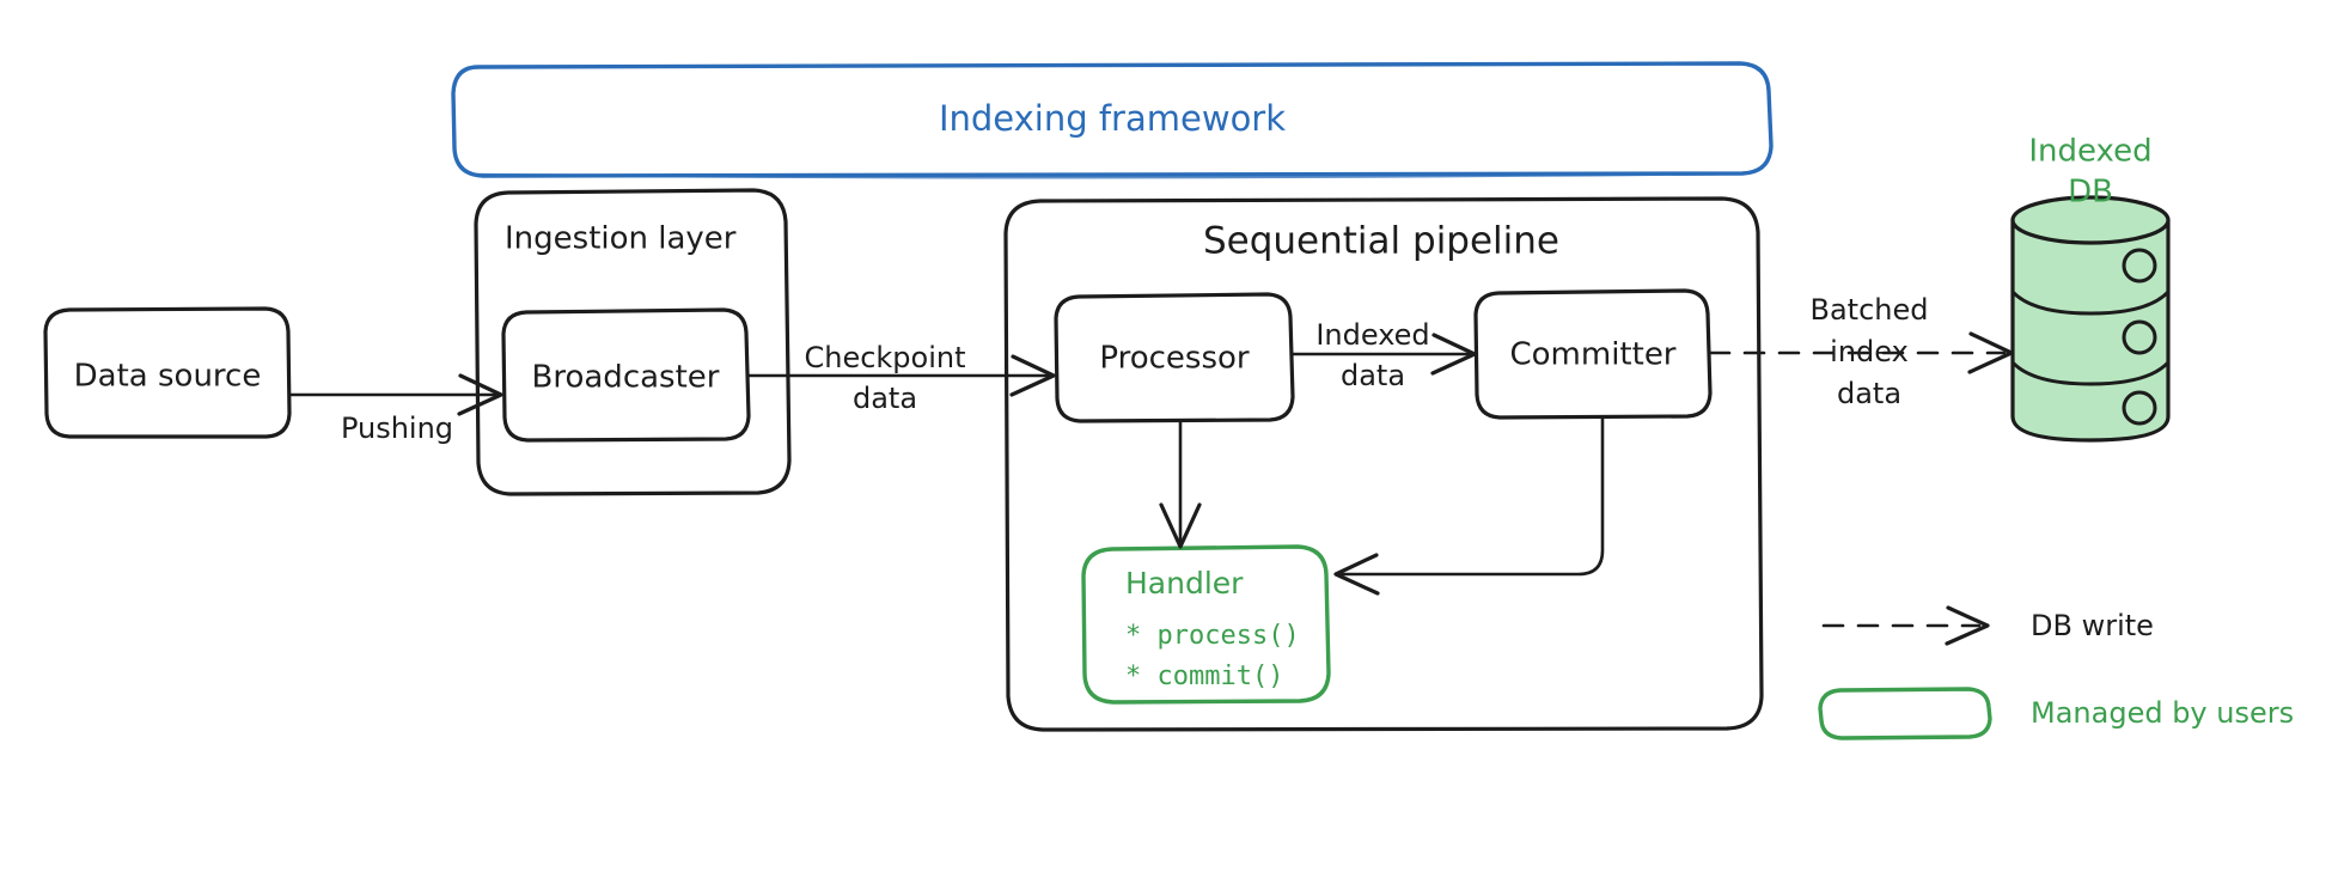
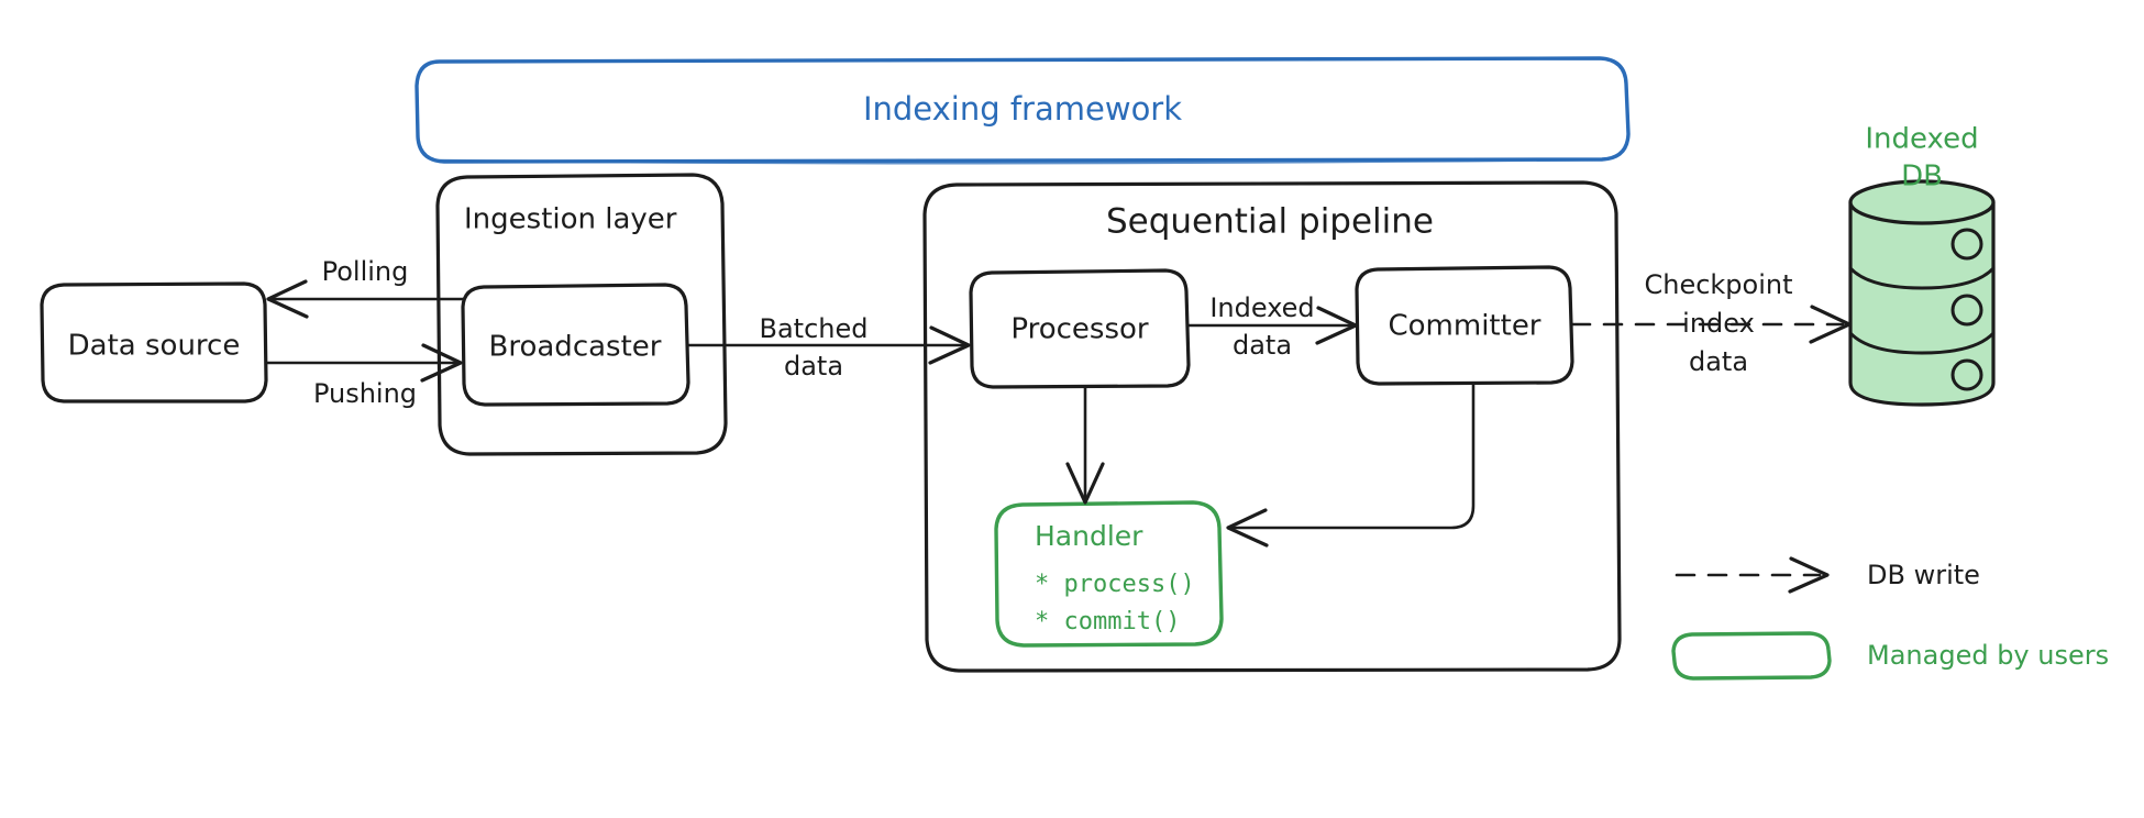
  Indexing framework
  Ingestion layer
  Sequential pipeline
  Data source
  Broadcaster
  Processor
  Committer
  Handler
  * process()
  * commit()
+ Polling
  Pushing
- Checkpoint
+ Batched
  data
  Indexed
  data
- Batched
+ Checkpoint
  index
  data
  Indexed
  DB
  DB write
  Managed by users
